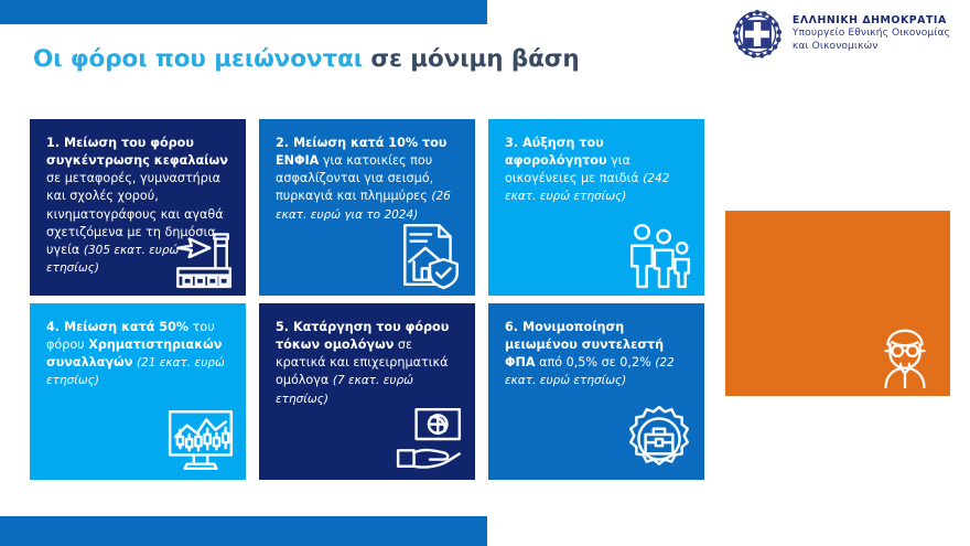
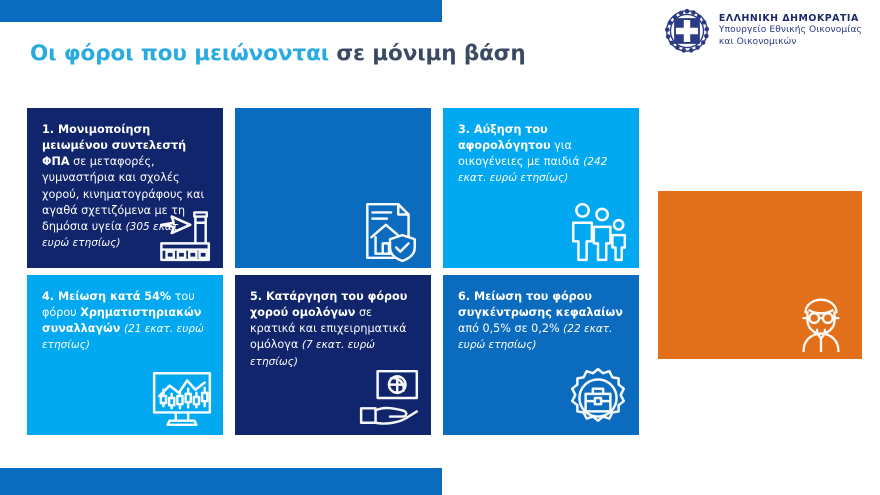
  ΕΛΛΗΝΙΚΗ ΔΗΜΟΚΡΑΤΙΑ
  Υπουργείο Εθνικής Οικονομίας
  και Οικονομικών
  Οι φόροι που μειώνονται σε μόνιμη βάση
- 1. Μείωση του φόρου συγκέντρωσης κεφαλαίων σε μεταφορές, γυμναστήρια και σχολές χορού, κινηματογράφους και αγαθά σχετιζόμενα με τη δημόσια υγεία (305 εκατ. ευρώ ετησίως)
+ 1. Μονιμοποίηση μειωμένου συντελεστή ΦΠΑ σε μεταφορές, γυμναστήρια και σχολές χορού, κινηματογράφους και αγαθά σχετιζόμενα με τη δημόσια υγεία (305 εκατ. ευρώ ετησίως)
- 2. Μείωση κατά 10% του ΕΝΦΙΑ για κατοικίες που ασφαλίζονται για σεισμό, πυρκαγιά και πλημμύρες (26 εκατ. ευρώ για το 2024)
  3. Αύξηση του αφορολόγητου για οικογένειες με παιδιά (242 εκατ. ευρώ ετησίως)
- 4. Μείωση κατά 50% του φόρου Χρηματιστηριακών συναλλαγών (21 εκατ. ευρώ ετησίως)
+ 4. Μείωση κατά 54% του φόρου Χρηματιστηριακών συναλλαγών (21 εκατ. ευρώ ετησίως)
- 5. Κατάργηση του φόρου τόκων ομολόγων σε κρατικά και επιχειρηματικά ομόλογα (7 εκατ. ευρώ ετησίως)
+ 5. Κατάργηση του φόρου χορού ομολόγων σε κρατικά και επιχειρηματικά ομόλογα (7 εκατ. ευρώ ετησίως)
- 6. Μονιμοποίηση μειωμένου συντελεστή ΦΠΑ από 0,5% σε 0,2% (22 εκατ. ευρώ ετησίως)
+ 6. Μείωση του φόρου συγκέντρωσης κεφαλαίων από 0,5% σε 0,2% (22 εκατ. ευρώ ετησίως)
